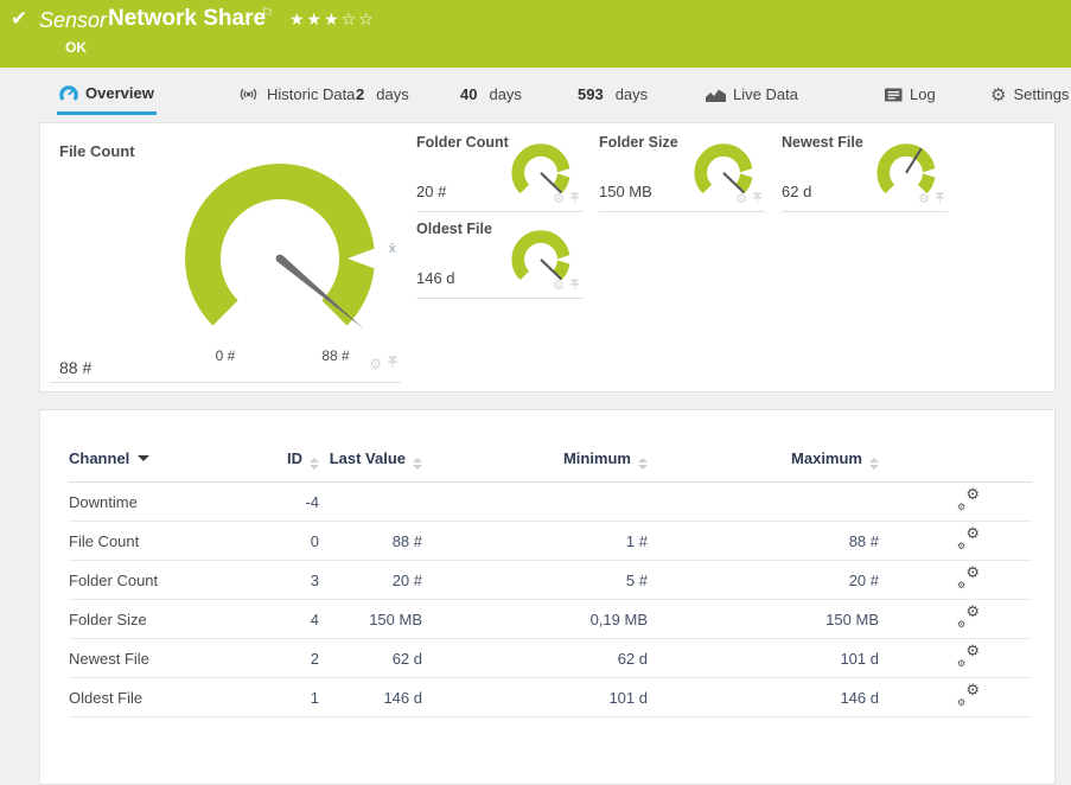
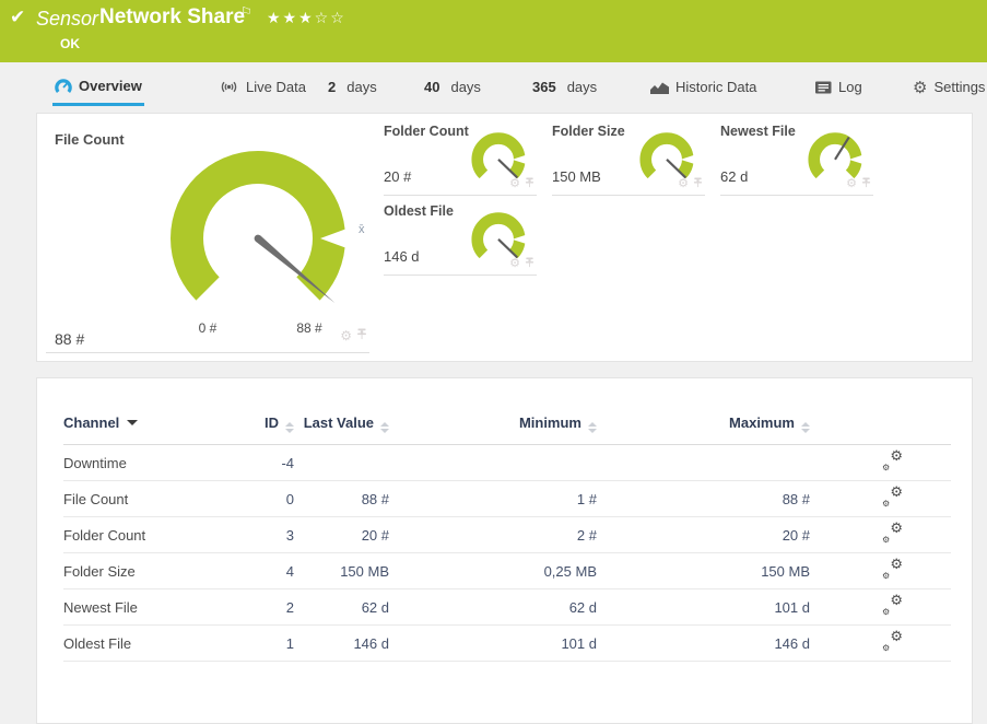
  ✔
  Sensor
  Network Share
  ⚐
  ★★★☆☆
  OK
  Overview
- Historic Data
+ Live Data
  2
  days
  40
  days
- 593
+ 365
  days
- Live Data
+ Historic Data
  Log
  ⚙
  Settings
  File Count
  0 #
  88 #
  x̄
  88 #
  ⚙
  Folder Count
  20 #
  ⚙
  Folder Size
  150 MB
  ⚙
  Newest File
  62 d
  ⚙
  Oldest File
  146 d
  ⚙
  Channel	ID	Last Value	Minimum	Maximum
  Downtime	-4				⚙⚙
  File Count	0	88 #	1 #	88 #	⚙⚙
- Folder Count	3	20 #	5 #	20 #	⚙⚙
+ Folder Count	3	20 #	2 #	20 #	⚙⚙
- Folder Size	4	150 MB	0,19 MB	150 MB	⚙⚙
+ Folder Size	4	150 MB	0,25 MB	150 MB	⚙⚙
  Newest File	2	62 d	62 d	101 d	⚙⚙
  Oldest File	1	146 d	101 d	146 d	⚙⚙
